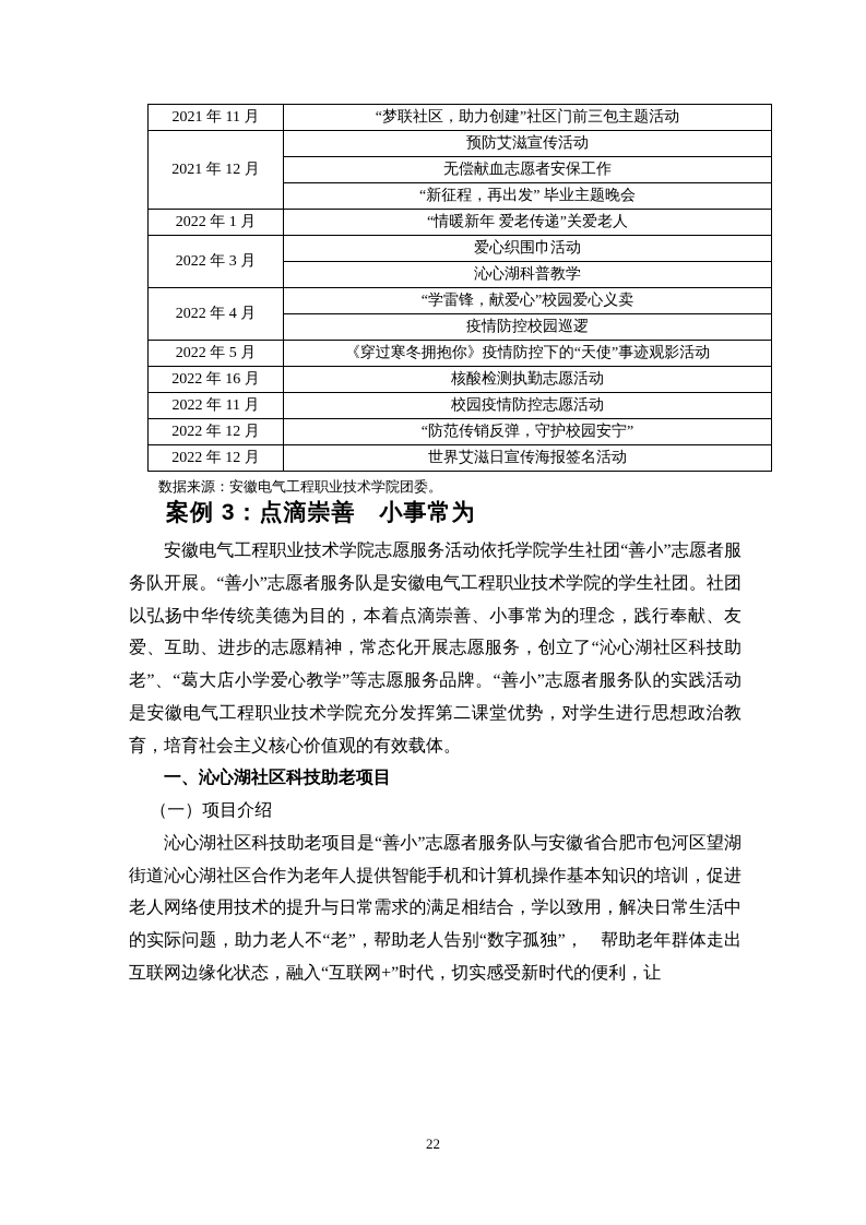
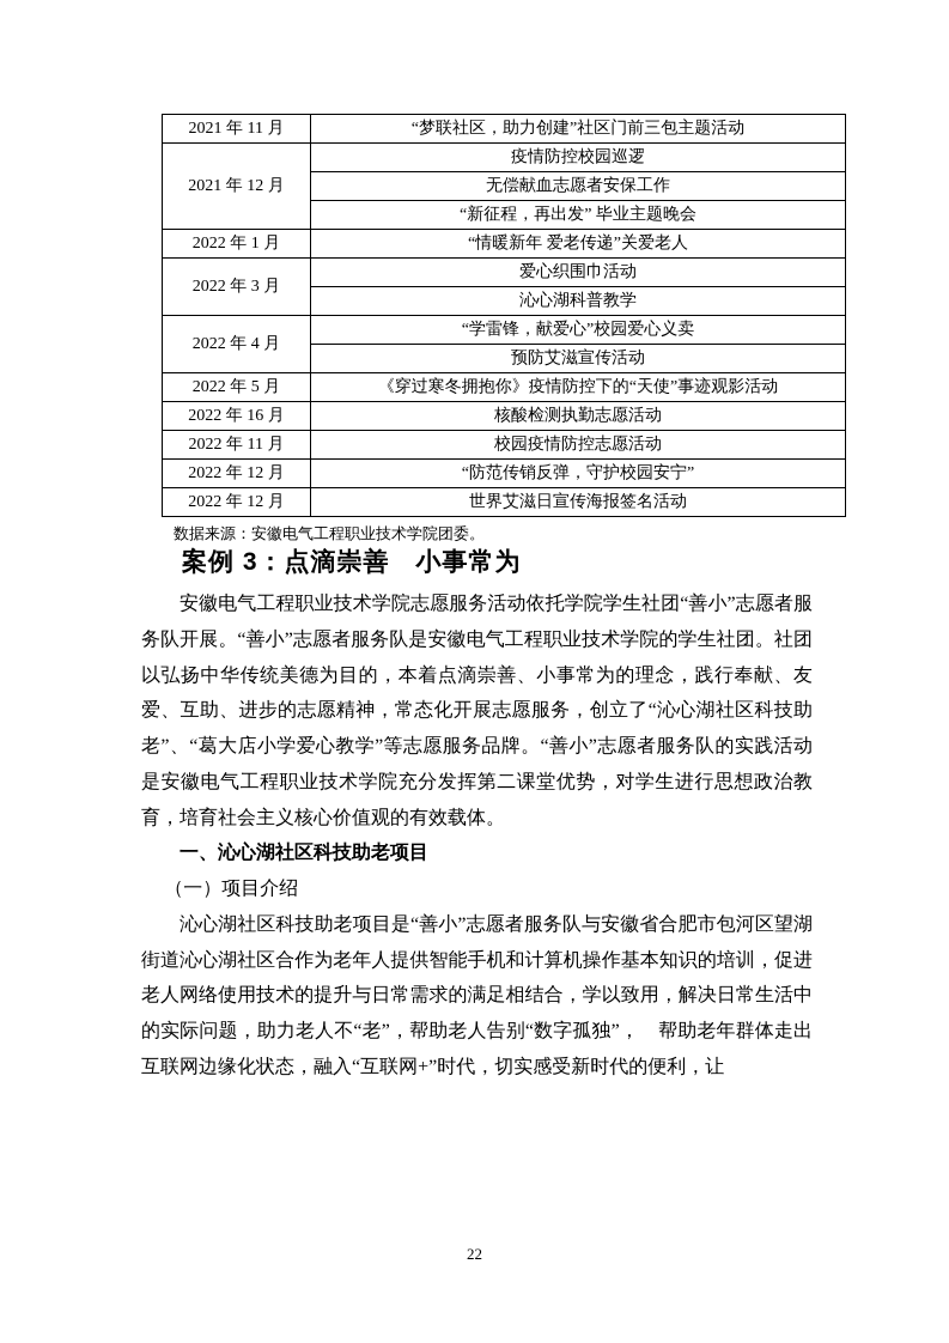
  2021 年 11 月	“梦联社区，助力创建”社区门前三包主题活动
- 2021 年 12 月	预防艾滋宣传活动
+ 2021 年 12 月	疫情防控校园巡逻
  无偿献血志愿者安保工作
  “新征程，再出发” 毕业主题晚会
  2022 年 1 月	“情暖新年 爱老传递”关爱老人
  2022 年 3 月	爱心织围巾活动
  沁心湖科普教学
  2022 年 4 月	“学雷锋，献爱心”校园爱心义卖
- 疫情防控校园巡逻
+ 预防艾滋宣传活动
  2022 年 5 月	《穿过寒冬拥抱你》疫情防控下的“天使”事迹观影活动
  2022 年 16 月	核酸检测执勤志愿活动
  2022 年 11 月	校园疫情防控志愿活动
  2022 年 12 月	“防范传销反弹，守护校园安宁”
  2022 年 12 月	世界艾滋日宣传海报签名活动
  数据来源：安徽电气工程职业技术学院团委。
  案例 3：点滴崇善 小事常为
  安徽电气工程职业技术学院志愿服务活动依托学院学生社团“善小”志愿者服务队开展。“善小”志愿者服务队是安徽电气工程职业技术学院的学生社团。社团以弘扬中华传统美德为目的，本着点滴崇善、小事常为的理念，践行奉献、友爱、互助、进步的志愿精神，常态化开展志愿服务，创立了“沁心湖社区科技助老”、“葛大店小学爱心教学”等志愿服务品牌。“善小”志愿者服务队的实践活动是安徽电气工程职业技术学院充分发挥第二课堂优势，对学生进行思想政治教育，培育社会主义核心价值观的有效载体。
  一、沁心湖社区科技助老项目
  （一）项目介绍
  沁心湖社区科技助老项目是“善小”志愿者服务队与安徽省合肥市包河区望湖街道沁心湖社区合作为老年人提供智能手机和计算机操作基本知识的培训，促进老人网络使用技术的提升与日常需求的满足相结合，学以致用，解决日常生活中的实际问题，助力老人不“老”，帮助老人告别“数字孤独”， 帮助老年群体走出互联网边缘化状态，融入“互联网+”时代，切实感受新时代的便利，让
  22
